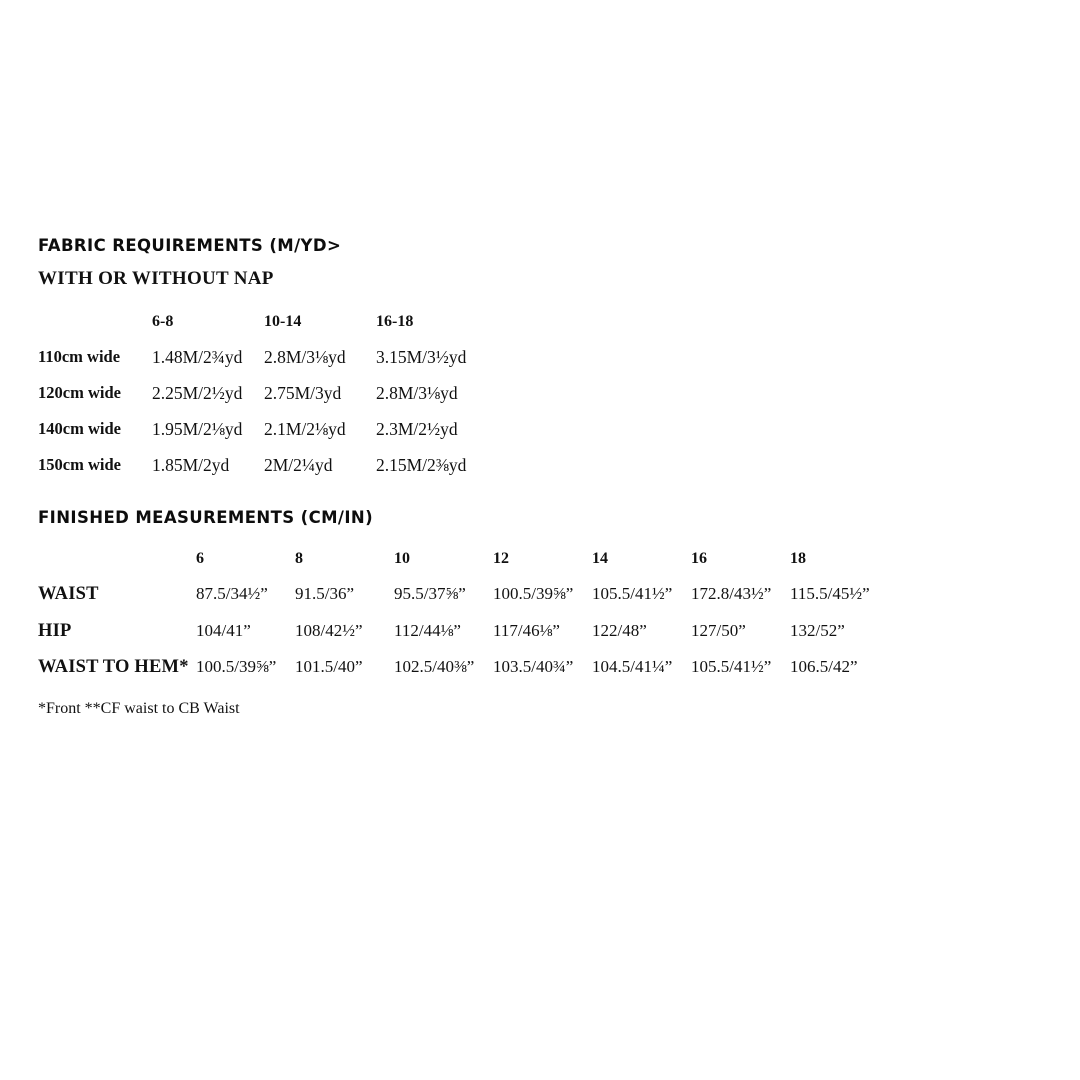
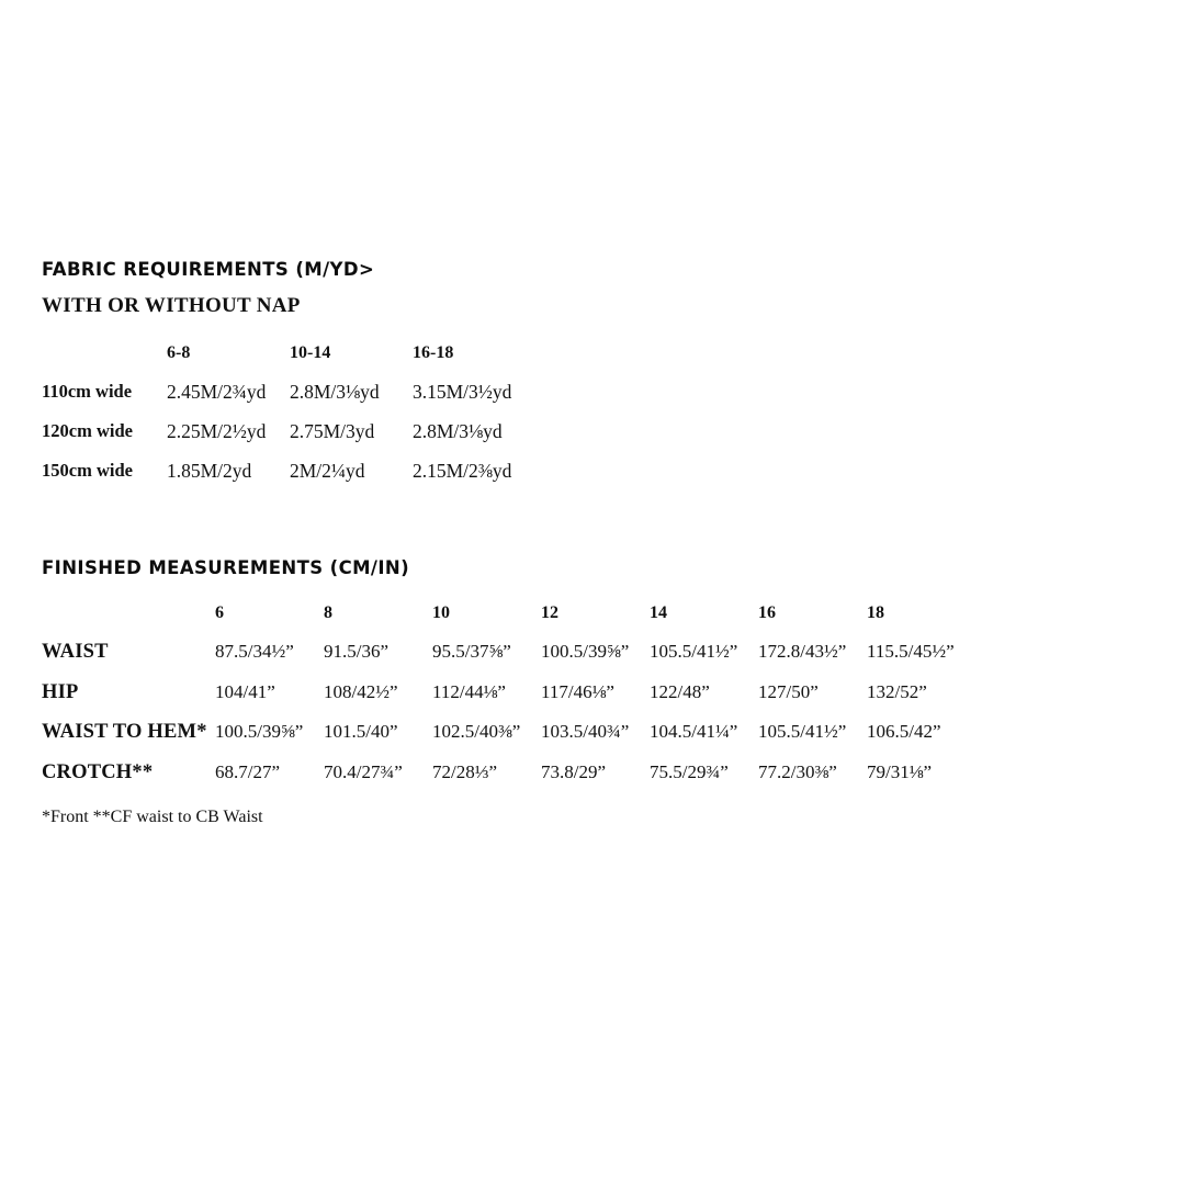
  FABRIC REQUIREMENTS (M/YD>
  WITH OR WITHOUT NAP
  	6-8	10-14	16-18
- 110cm wide	1.48M/2¾yd	2.8M/3⅛yd	3.15M/3½yd
+ 110cm wide	2.45M/2¾yd	2.8M/3⅛yd	3.15M/3½yd
  120cm wide	2.25M/2½yd	2.75M/3yd	2.8M/3⅛yd
- 140cm wide	1.95M/2⅛yd	2.1M/2⅛yd	2.3M/2½yd
  150cm wide	1.85M/2yd	2M/2¼yd	2.15M/2⅜yd
  FINISHED MEASUREMENTS (CM/IN)
  	6	8	10	12	14	16	18
  WAIST	87.5/34½”	91.5/36”	95.5/37⅝”	100.5/39⅝”	105.5/41½”	172.8/43½”	115.5/45½”
  HIP	104/41”	108/42½”	112/44⅛”	117/46⅛”	122/48”	127/50”	132/52”
  WAIST TO HEM*	100.5/39⅝”	101.5/40”	102.5/40⅜”	103.5/40¾”	104.5/41¼”	105.5/41½”	106.5/42”
+ CROTCH**	68.7/27”	70.4/27¾”	72/28⅓”	73.8/29”	75.5/29¾”	77.2/30⅜”	79/31⅛”
  *Front **CF waist to CB Waist
